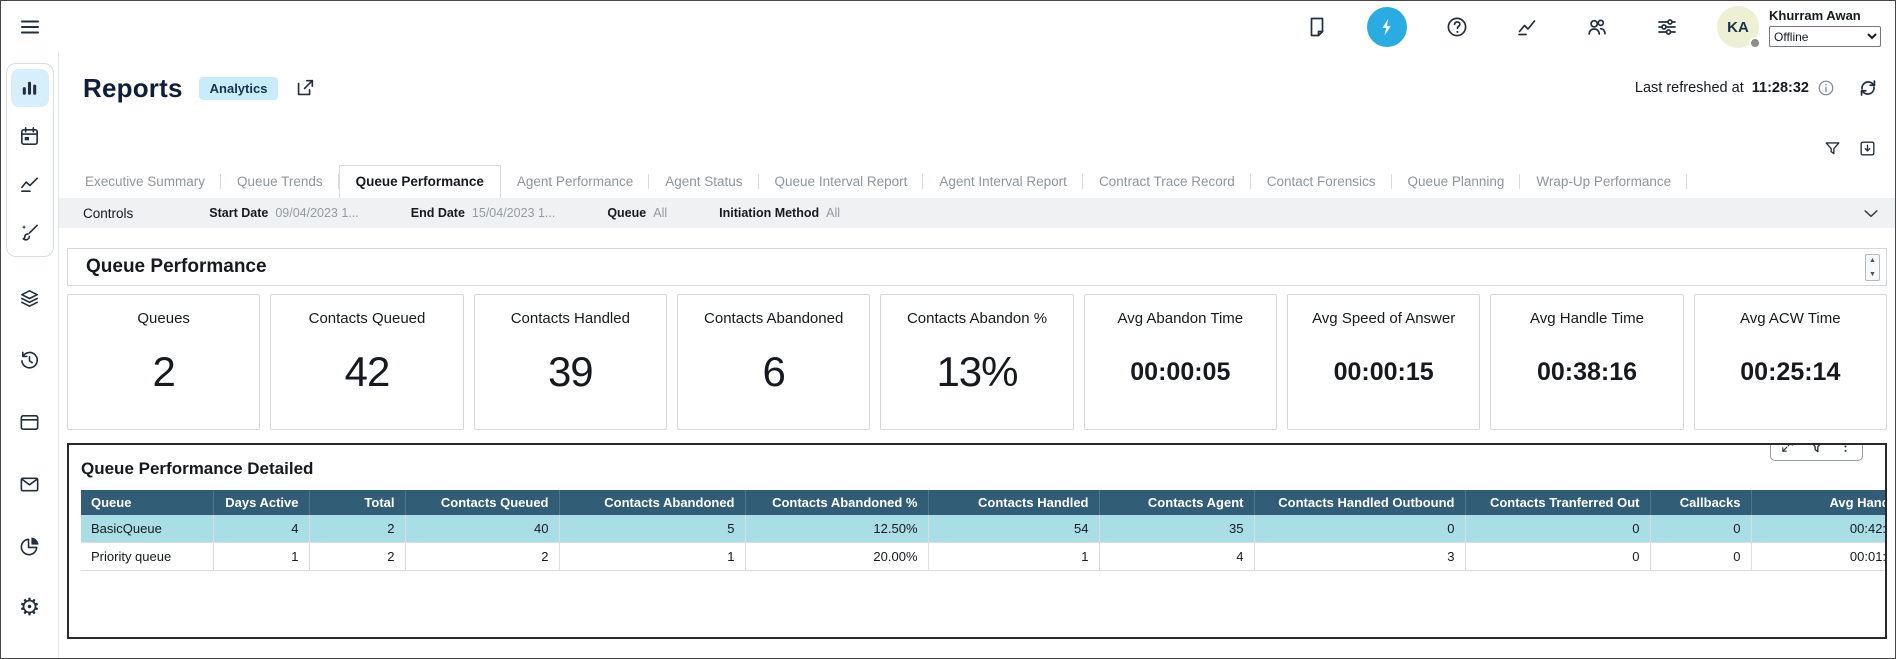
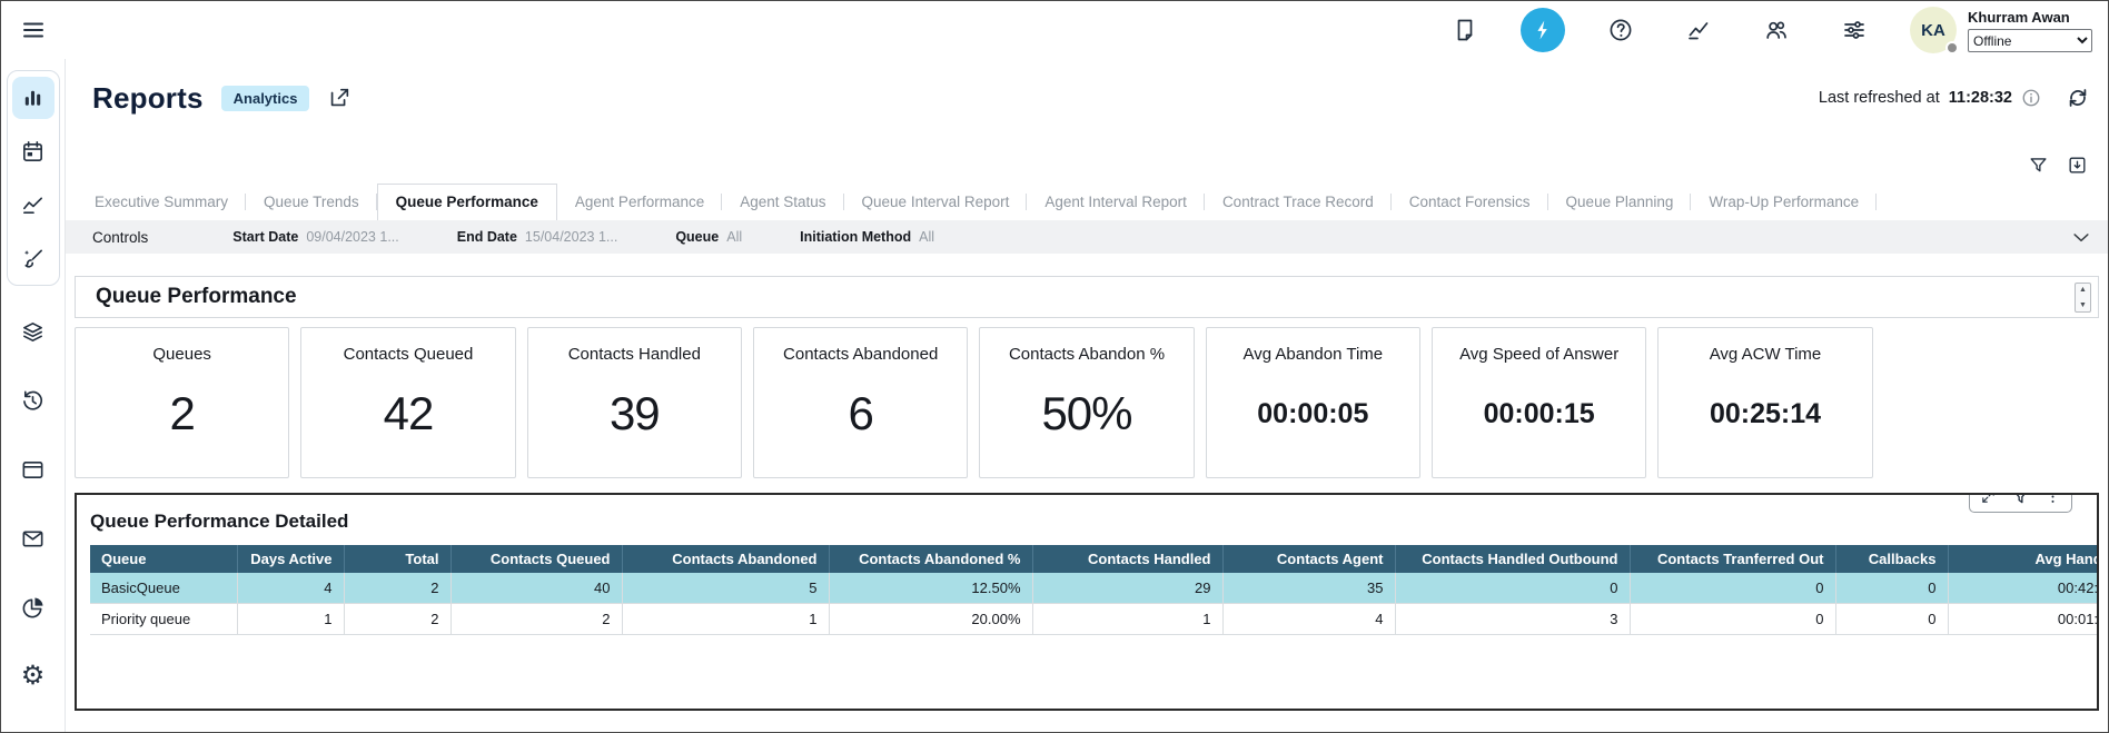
  KA
  Khurram Awan
  Offline
  ⚙
  Reports
  Analytics
  Last refreshed at
  11:28:32
  Executive Summary
  Queue Trends
  Queue Performance
  Agent Performance
  Agent Status
  Queue Interval Report
  Agent Interval Report
  Contract Trace Record
  Contact Forensics
  Queue Planning
  Wrap-Up Performance
  Controls
  Start Date
  09/04/2023 1...
  End Date
  15/04/2023 1...
  Queue
  All
  Initiation Method
  All
  Queue Performance
  Queues
  2
  Contacts Queued
  42
  Contacts Handled
  39
  Contacts Abandoned
  6
  Contacts Abandon %
- 13%
+ 50%
  Avg Abandon Time
  00:00:05
  Avg Speed of Answer
  00:00:15
- Avg Handle Time
- 00:38:16
  Avg ACW Time
  00:25:14
  Queue Performance Detailed
  Queue	Days Active	Total	Contacts Queued	Contacts Abandoned	Contacts Abandoned %	Contacts Handled	Contacts Agent	Contacts Handled Outbound	Contacts Tranferred Out	Callbacks	Avg Han
- BasicQueue	4	2	40	5	12.50%	54	35	0	0	0	00:42:
+ BasicQueue	4	2	40	5	12.50%	29	35	0	0	0	00:42:
  Priority queue	1	2	2	1	20.00%	1	4	3	0	0	00:01:
